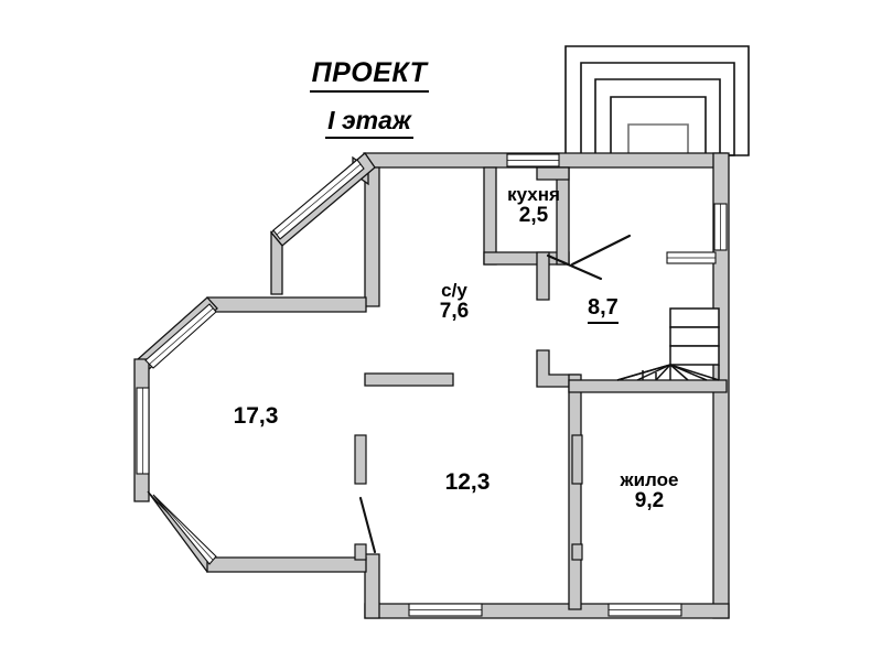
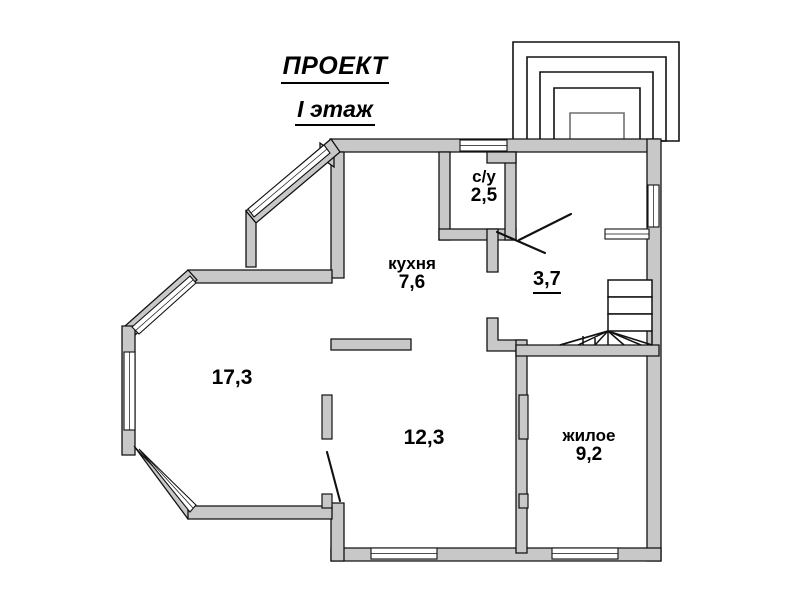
  ПРОЕКТ
  I этаж
- с/у
+ кухня
  7,6
- кухня
+ с/у
  2,5
  17,3
  12,3
  жилое
  9,2
- 8,7
+ 3,7
